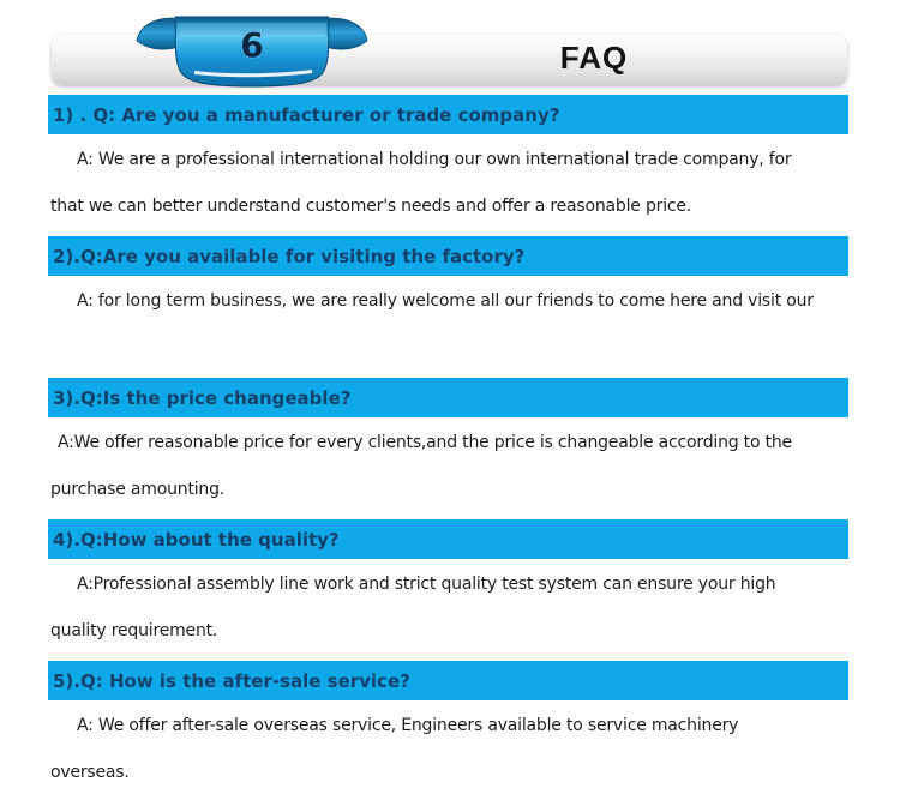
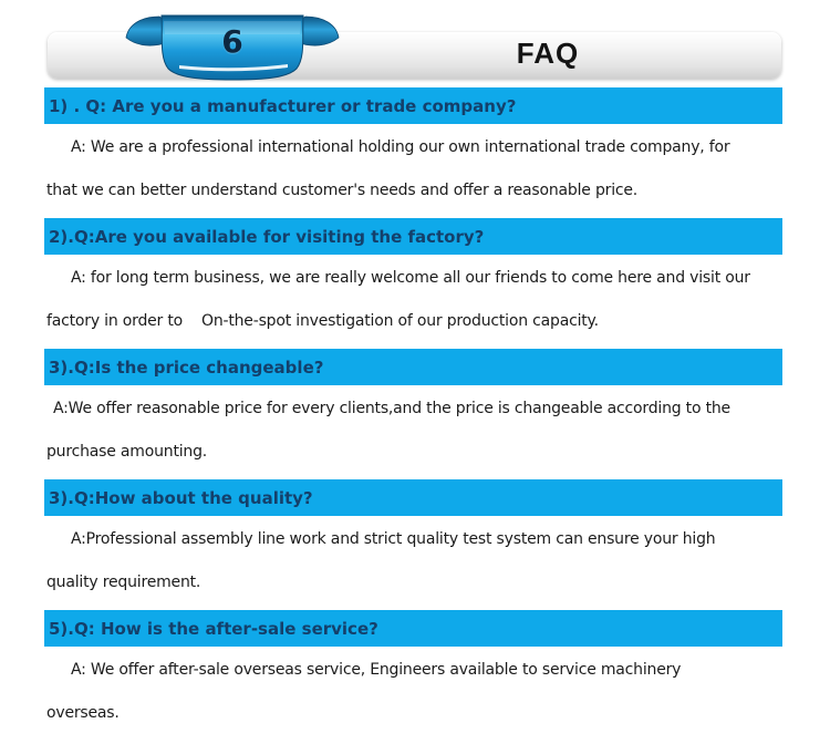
  FAQ
  6
  1) . Q: Are you a manufacturer or trade company?
  A: We are a professional international holding our own international trade company, for
  that we can better understand customer's needs and offer a reasonable price.
  2).Q:Are you available for visiting the factory?
  A: for long term business, we are really welcome all our friends to come here and visit our
+ factory in order to On-the-spot investigation of our production capacity.
  3).Q:Is the price changeable?
  A:We offer reasonable price for every clients,and the price is changeable according to the
  purchase amounting.
- 4).Q:How about the quality?
+ 3).Q:How about the quality?
  A:Professional assembly line work and strict quality test system can ensure your high
  quality requirement.
  5).Q: How is the after-sale service?
  A: We offer after-sale overseas service, Engineers available to service machinery
  overseas.
